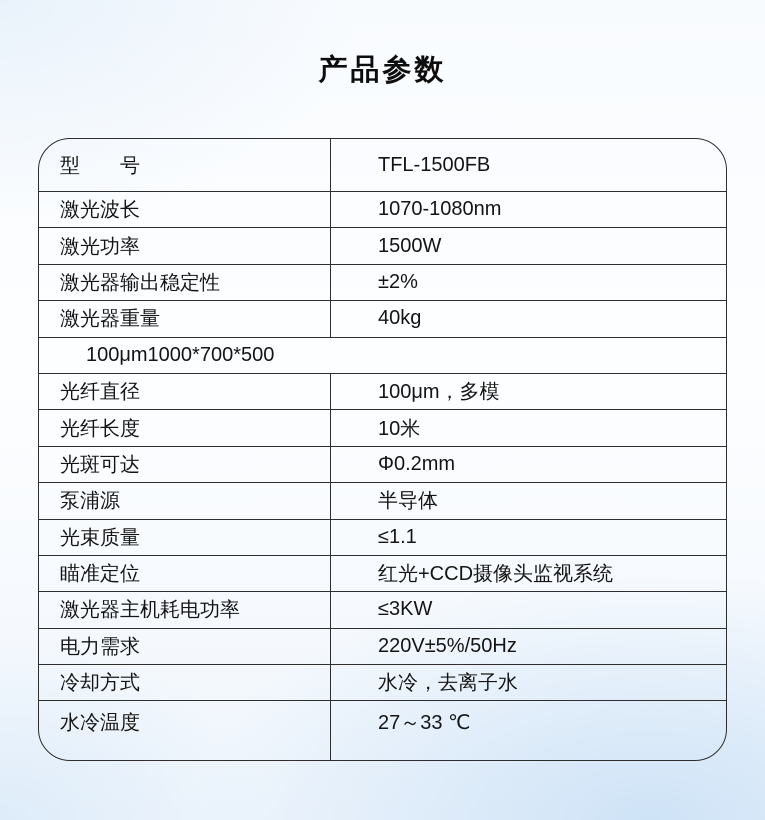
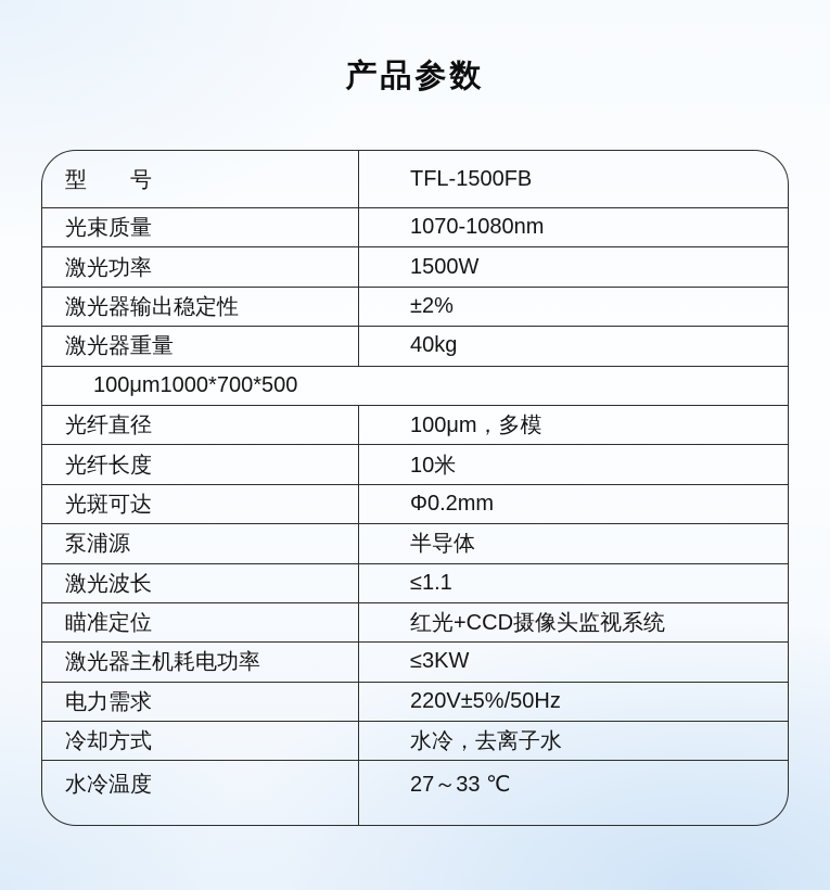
  产品参数
  型 号
  TFL-1500FB
- 激光波长
+ 光束质量
  1070-1080nm
  激光功率
  1500W
  激光器输出稳定性
  ±2%
  激光器重量
  40kg
  100μm1000*700*500
  光纤直径
  100μm，多模
  光纤长度
  10米
  光斑可达
  Φ0.2mm
  泵浦源
  半导体
- 光束质量
+ 激光波长
  ≤1.1
  瞄准定位
  红光+CCD摄像头监视系统
  激光器主机耗电功率
  ≤3KW
  电力需求
  220V±5%/50Hz
  冷却方式
  水冷，去离子水
  水冷温度
  27～33 ℃
